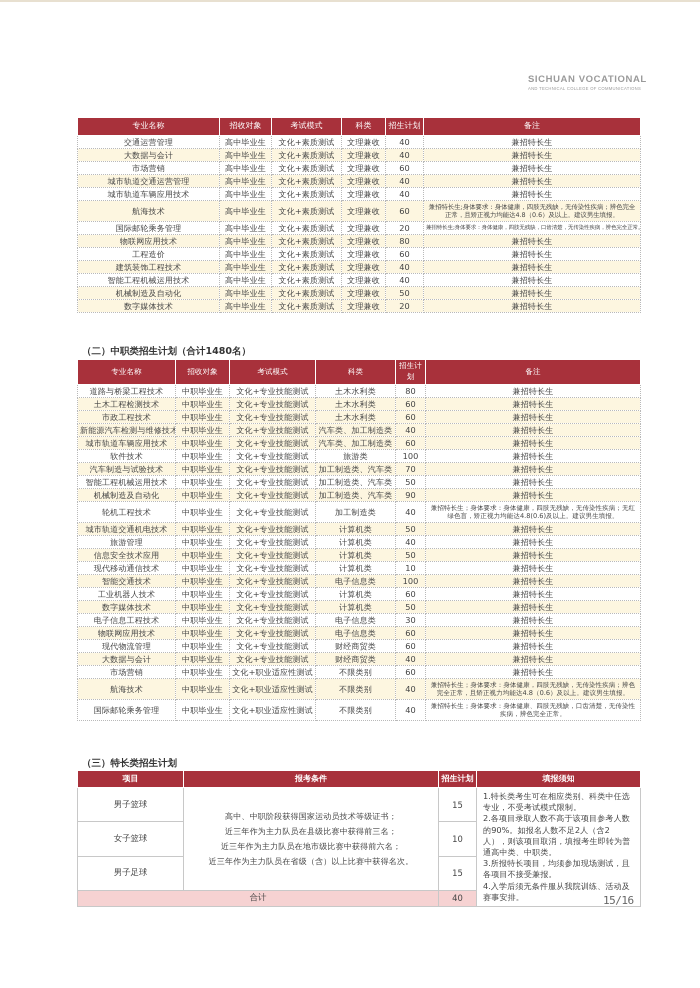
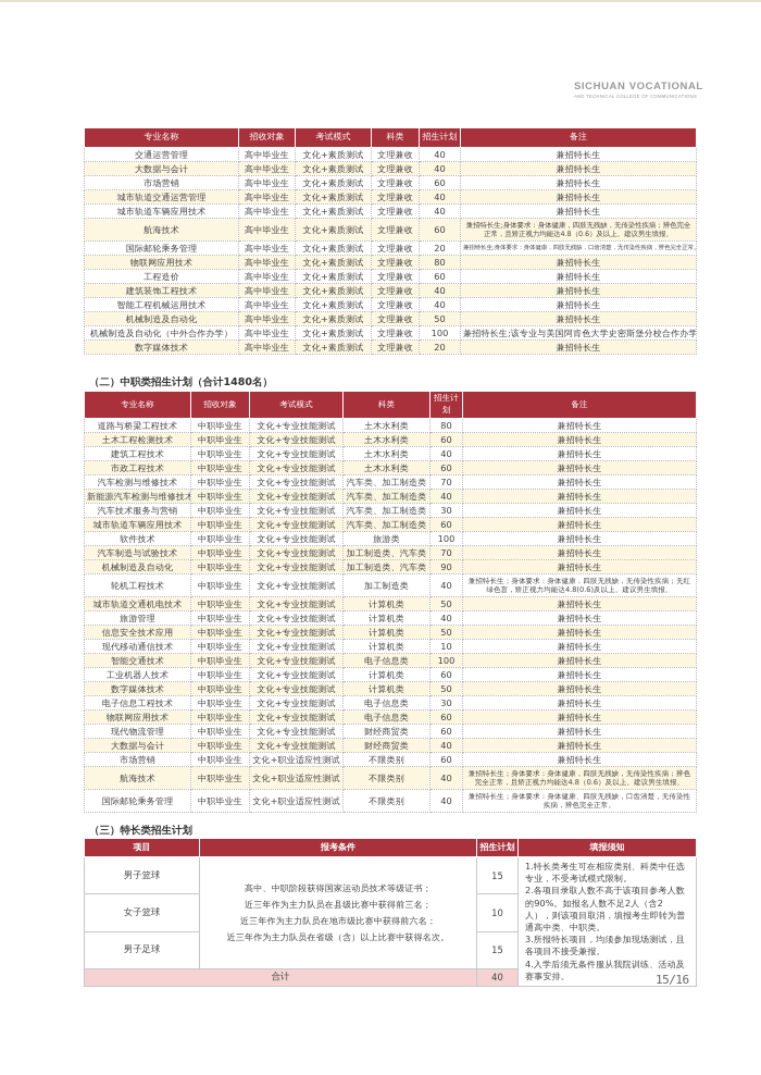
  SICHUAN VOCATIONAL
  专业名称	招收对象	考试模式	科类	招生计划	备注
  交通运营管理	高中毕业生	文化+素质测试	文理兼收	40	兼招特长生
  大数据与会计	高中毕业生	文化+素质测试	文理兼收	40	兼招特长生
  市场营销	高中毕业生	文化+素质测试	文理兼收	60	兼招特长生
  城市轨道交通运营管理	高中毕业生	文化+素质测试	文理兼收	40	兼招特长生
  城市轨道车辆应用技术	高中毕业生	文化+素质测试	文理兼收	40	兼招特长生
  航海技术	高中毕业生	文化+素质测试	文理兼收	60	兼招特长生;身体要求：身体健康，四肢无残缺，无传染性疾病；辨色完全正常，且矫正视力均能达4.8（0.6）及以上。建议男生填报。
  物联网应用技术	高中毕业生	文化+素质测试	文理兼收	80	兼招特长生
  工程造价	高中毕业生	文化+素质测试	文理兼收	60	兼招特长生
  建筑装饰工程技术	高中毕业生	文化+素质测试	文理兼收	40	兼招特长生
  智能工程机械运用技术	高中毕业生	文化+素质测试	文理兼收	40	兼招特长生
  机械制造及自动化	高中毕业生	文化+素质测试	文理兼收	50	兼招特长生
+ 机械制造及自动化（中外合作办学）	高中毕业生	文化+素质测试	文理兼收	100	兼招特长生;该专业与美国阿肯色大学史密斯堡分校合作办学
  数字媒体技术	高中毕业生	文化+素质测试	文理兼收	20	兼招特长生
  （二）中职类招生计划（合计1480名）
  专业名称	招收对象	考试模式	科类	招生计划	备注
  道路与桥梁工程技术	中职毕业生	文化+专业技能测试	土木水利类	80	兼招特长生
  土木工程检测技术	中职毕业生	文化+专业技能测试	土木水利类	60	兼招特长生
+ 建筑工程技术	中职毕业生	文化+专业技能测试	土木水利类	40	兼招特长生
  市政工程技术	中职毕业生	文化+专业技能测试	土木水利类	60	兼招特长生
+ 汽车检测与维修技术	中职毕业生	文化+专业技能测试	汽车类、加工制造类	70	兼招特长生
  新能源汽车检测与维修技术	中职毕业生	文化+专业技能测试	汽车类、加工制造类	40	兼招特长生
+ 汽车技术服务与营销	中职毕业生	文化+专业技能测试	汽车类、加工制造类	30	兼招特长生
  城市轨道车辆应用技术	中职毕业生	文化+专业技能测试	汽车类、加工制造类	60	兼招特长生
  软件技术	中职毕业生	文化+专业技能测试	旅游类	100	兼招特长生
  汽车制造与试验技术	中职毕业生	文化+专业技能测试	加工制造类、汽车类	70	兼招特长生
- 智能工程机械运用技术	中职毕业生	文化+专业技能测试	加工制造类、汽车类	50	兼招特长生
  机械制造及自动化	中职毕业生	文化+专业技能测试	加工制造类、汽车类	90	兼招特长生
  轮机工程技术	中职毕业生	文化+专业技能测试	加工制造类	40	兼招特长生；身体要求：身体健康，四肢无残缺，无传染性疾病；无红绿色盲，矫正视力均能达4.8(0.6)及以上。建议男生填报。
  城市轨道交通机电技术	中职毕业生	文化+专业技能测试	计算机类	50	兼招特长生
  旅游管理	中职毕业生	文化+专业技能测试	计算机类	40	兼招特长生
  信息安全技术应用	中职毕业生	文化+专业技能测试	计算机类	50	兼招特长生
  现代移动通信技术	中职毕业生	文化+专业技能测试	计算机类	10	兼招特长生
  智能交通技术	中职毕业生	文化+专业技能测试	电子信息类	100	兼招特长生
  工业机器人技术	中职毕业生	文化+专业技能测试	计算机类	60	兼招特长生
  数字媒体技术	中职毕业生	文化+专业技能测试	计算机类	50	兼招特长生
  电子信息工程技术	中职毕业生	文化+专业技能测试	电子信息类	30	兼招特长生
  物联网应用技术	中职毕业生	文化+专业技能测试	电子信息类	60	兼招特长生
  现代物流管理	中职毕业生	文化+专业技能测试	财经商贸类	60	兼招特长生
  大数据与会计	中职毕业生	文化+专业技能测试	财经商贸类	40	兼招特长生
  市场营销	中职毕业生	文化+职业适应性测试	不限类别	60	兼招特长生
  航海技术	中职毕业生	文化+职业适应性测试	不限类别	40	兼招特长生；身体要求：身体健康，四肢无残缺，无传染性疾病；辨色完全正常，且矫正视力均能达4.8（0.6）及以上。建议男生填报。
  国际邮轮乘务管理	中职毕业生	文化+职业适应性测试	不限类别	40	兼招特长生；身体要求：身体健康、四肢无残缺，口齿清楚，无传染性疾病，辨色完全正常。
  （三）特长类招生计划
  项目	报考条件	招生计划	填报须知
  男子篮球	高中、中职阶段获得国家运动员技术等级证书； 近三年作为主力队员在县级比赛中获得前三名； 近三年作为主力队员在地市级比赛中获得前六名； 近三年作为主力队员在省级（含）以上比赛中获得名次。	15	1.特长类考生可在相应类别、科类中任选专业，不受考试模式限制。 2.各项目录取人数不高于该项目参考人数的90%。如报名人数不足2人（含2人），则该项目取消，填报考生即转为普通高中类、中职类。 3.所报特长项目，均须参加现场测试，且各项目不接受兼报。 4.入学后须无条件服从我院训练、活动及赛事安排。
  女子篮球	10
  男子足球	15
  合计	40
  15/16
